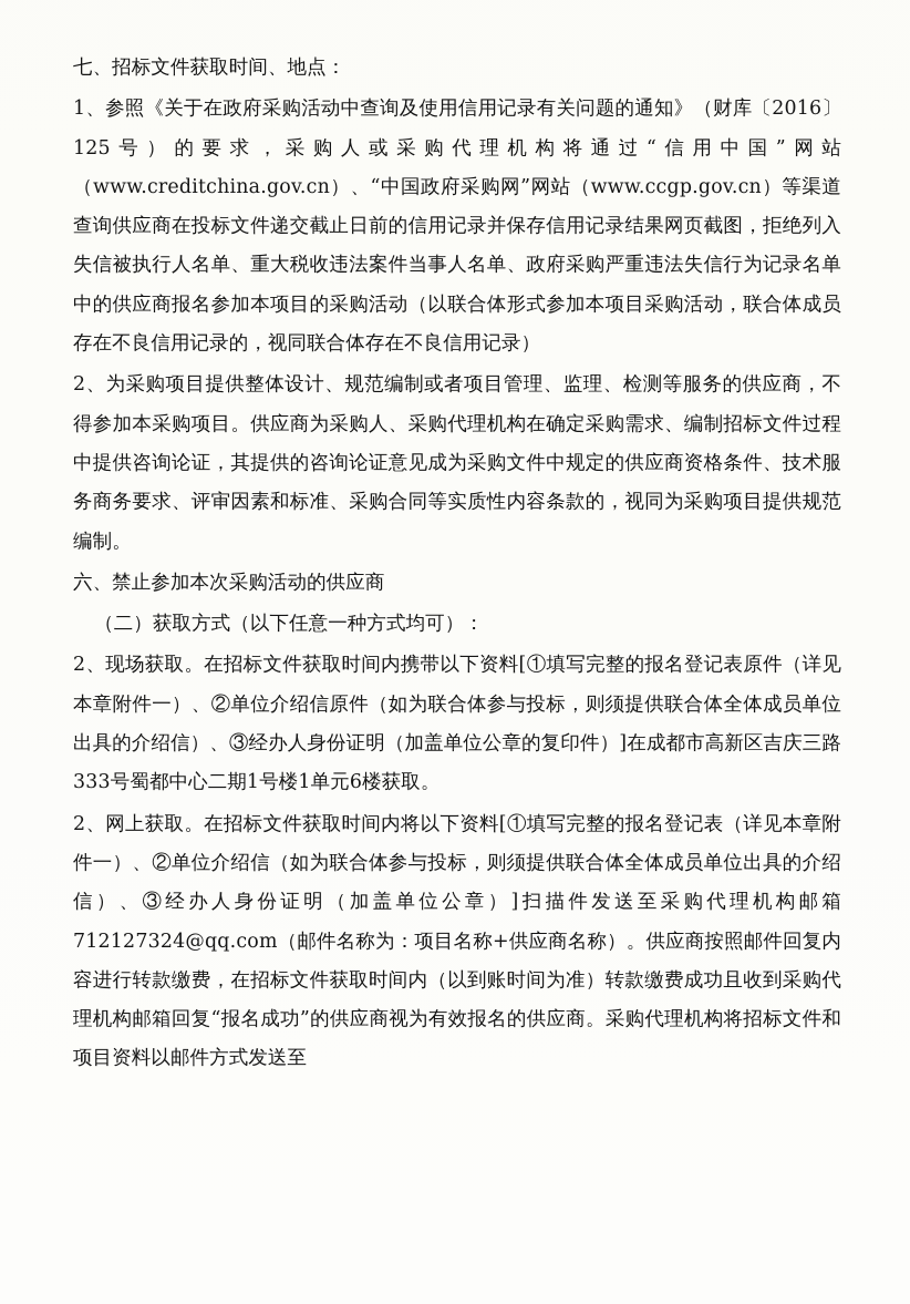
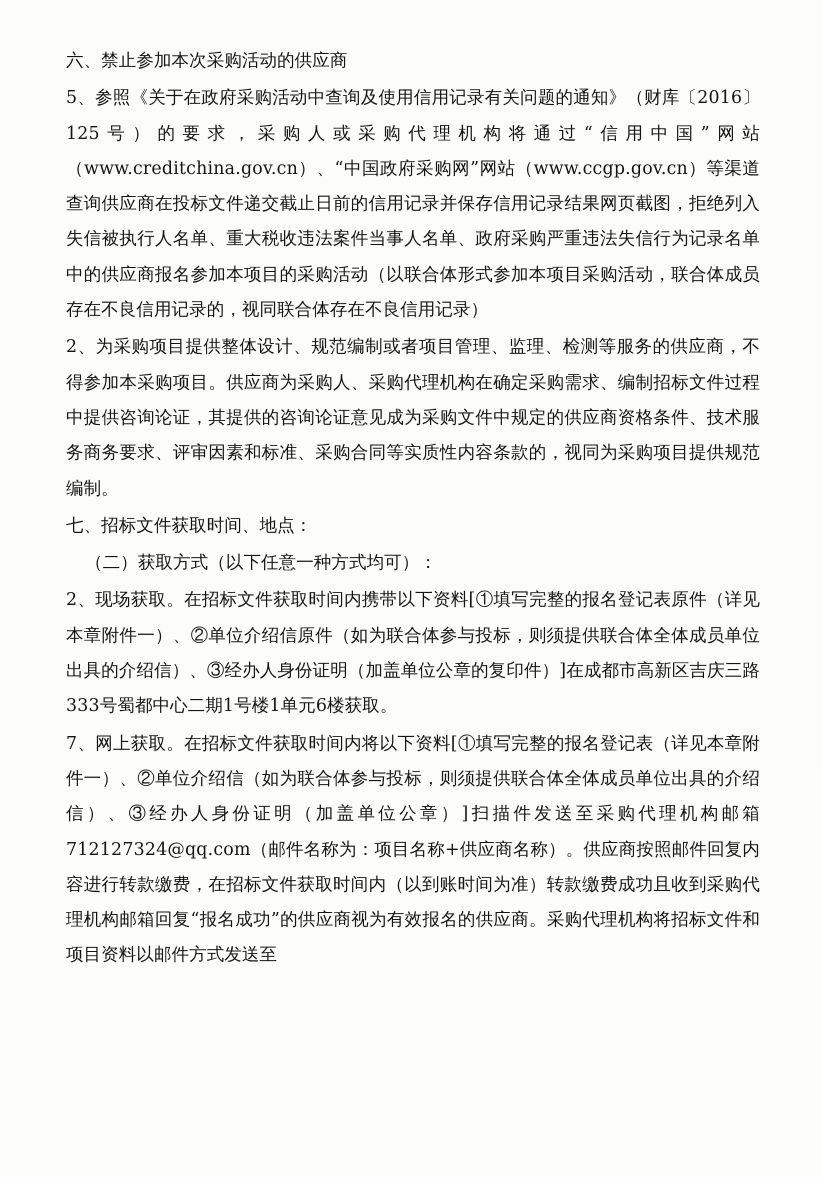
- 七、招标文件获取时间、地点：
+ 六、禁止参加本次采购活动的供应商
- 1、参照《关于在政府采购活动中查询及使用信用记录有关问题的通知》（财库〔2016〕125号）的要求，采购人或采购代理机构将通过“信用中国”网站（www.creditchina.gov.cn）、“中国政府采购网”网站（www.ccgp.gov.cn）等渠道查询供应商在投标文件递交截止日前的信用记录并保存信用记录结果网页截图，拒绝列入失信被执行人名单、重大税收违法案件当事人名单、政府采购严重违法失信行为记录名单中的供应商报名参加本项目的采购活动（以联合体形式参加本项目采购活动，联合体成员存在不良信用记录的，视同联合体存在不良信用记录）
+ 5、参照《关于在政府采购活动中查询及使用信用记录有关问题的通知》（财库〔2016〕125号）的要求，采购人或采购代理机构将通过“信用中国”网站（www.creditchina.gov.cn）、“中国政府采购网”网站（www.ccgp.gov.cn）等渠道查询供应商在投标文件递交截止日前的信用记录并保存信用记录结果网页截图，拒绝列入失信被执行人名单、重大税收违法案件当事人名单、政府采购严重违法失信行为记录名单中的供应商报名参加本项目的采购活动（以联合体形式参加本项目采购活动，联合体成员存在不良信用记录的，视同联合体存在不良信用记录）
  2、为采购项目提供整体设计、规范编制或者项目管理、监理、检测等服务的供应商，不得参加本采购项目。供应商为采购人、采购代理机构在确定采购需求、编制招标文件过程中提供咨询论证，其提供的咨询论证意见成为采购文件中规定的供应商资格条件、技术服务商务要求、评审因素和标准、采购合同等实质性内容条款的，视同为采购项目提供规范编制。
- 六、禁止参加本次采购活动的供应商
+ 七、招标文件获取时间、地点：
  （二）获取方式（以下任意一种方式均可）：
  2、现场获取。在招标文件获取时间内携带以下资料[①填写完整的报名登记表原件（详见本章附件一）、②单位介绍信原件（如为联合体参与投标，则须提供联合体全体成员单位出具的介绍信）、③经办人身份证明（加盖单位公章的复印件）]在成都市高新区吉庆三路333号蜀都中心二期1号楼1单元6楼获取。
- 2、网上获取。在招标文件获取时间内将以下资料[①填写完整的报名登记表（详见本章附件一）、②单位介绍信（如为联合体参与投标，则须提供联合体全体成员单位出具的介绍信）、③经办人身份证明（加盖单位公章）]扫描件发送至采购代理机构邮箱712127324@qq.com（邮件名称为：项目名称+供应商名称）。供应商按照邮件回复内容进行转款缴费，在招标文件获取时间内（以到账时间为准）转款缴费成功且收到采购代理机构邮箱回复“报名成功”的供应商视为有效报名的供应商。采购代理机构将招标文件和项目资料以邮件方式发送至
+ 7、网上获取。在招标文件获取时间内将以下资料[①填写完整的报名登记表（详见本章附件一）、②单位介绍信（如为联合体参与投标，则须提供联合体全体成员单位出具的介绍信）、③经办人身份证明（加盖单位公章）]扫描件发送至采购代理机构邮箱712127324@qq.com（邮件名称为：项目名称+供应商名称）。供应商按照邮件回复内容进行转款缴费，在招标文件获取时间内（以到账时间为准）转款缴费成功且收到采购代理机构邮箱回复“报名成功”的供应商视为有效报名的供应商。采购代理机构将招标文件和项目资料以邮件方式发送至
